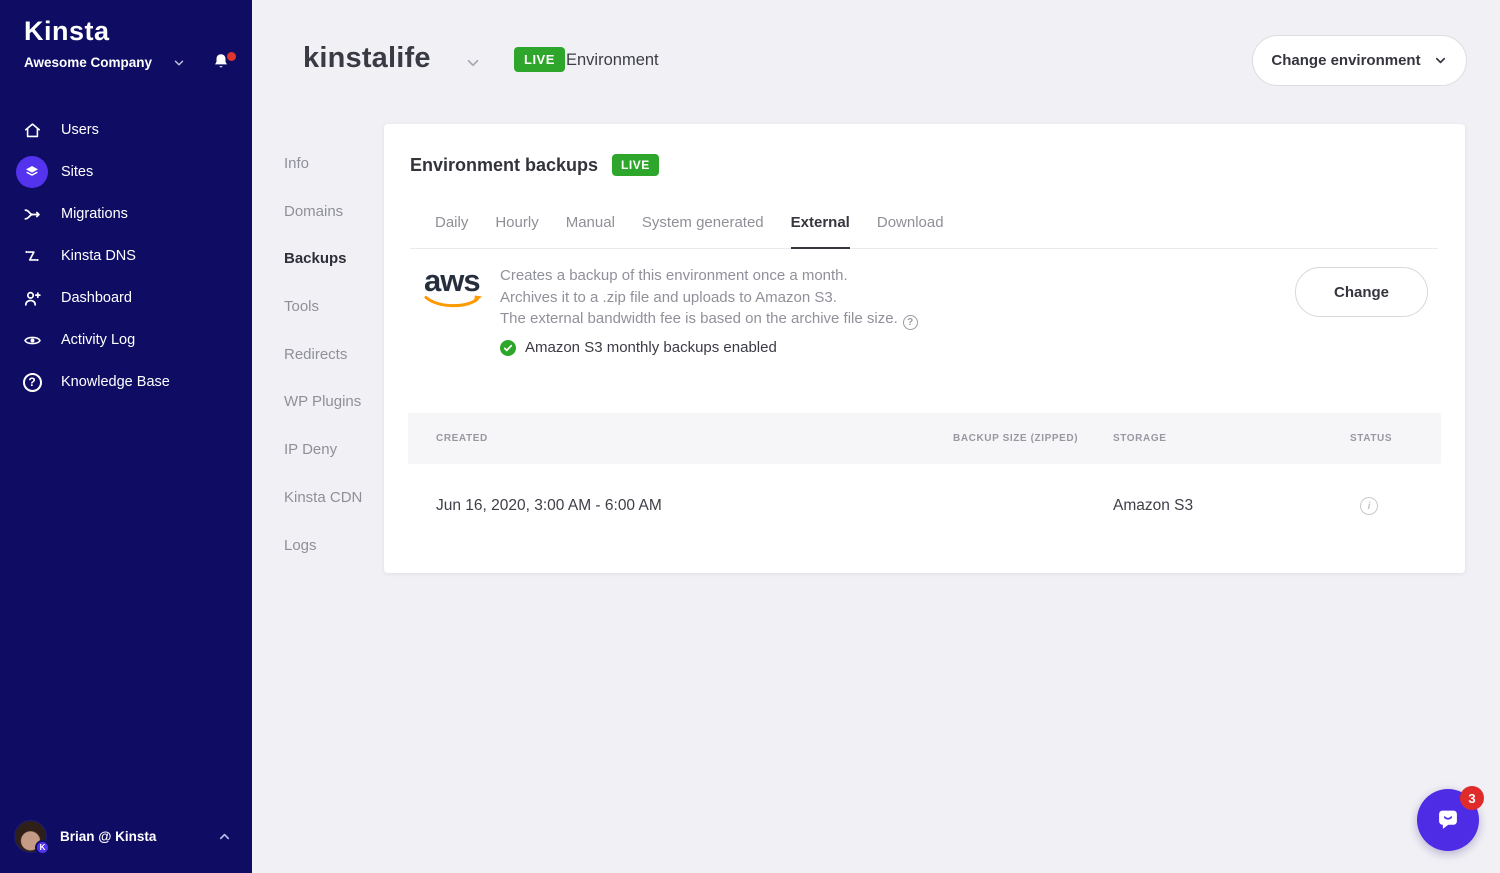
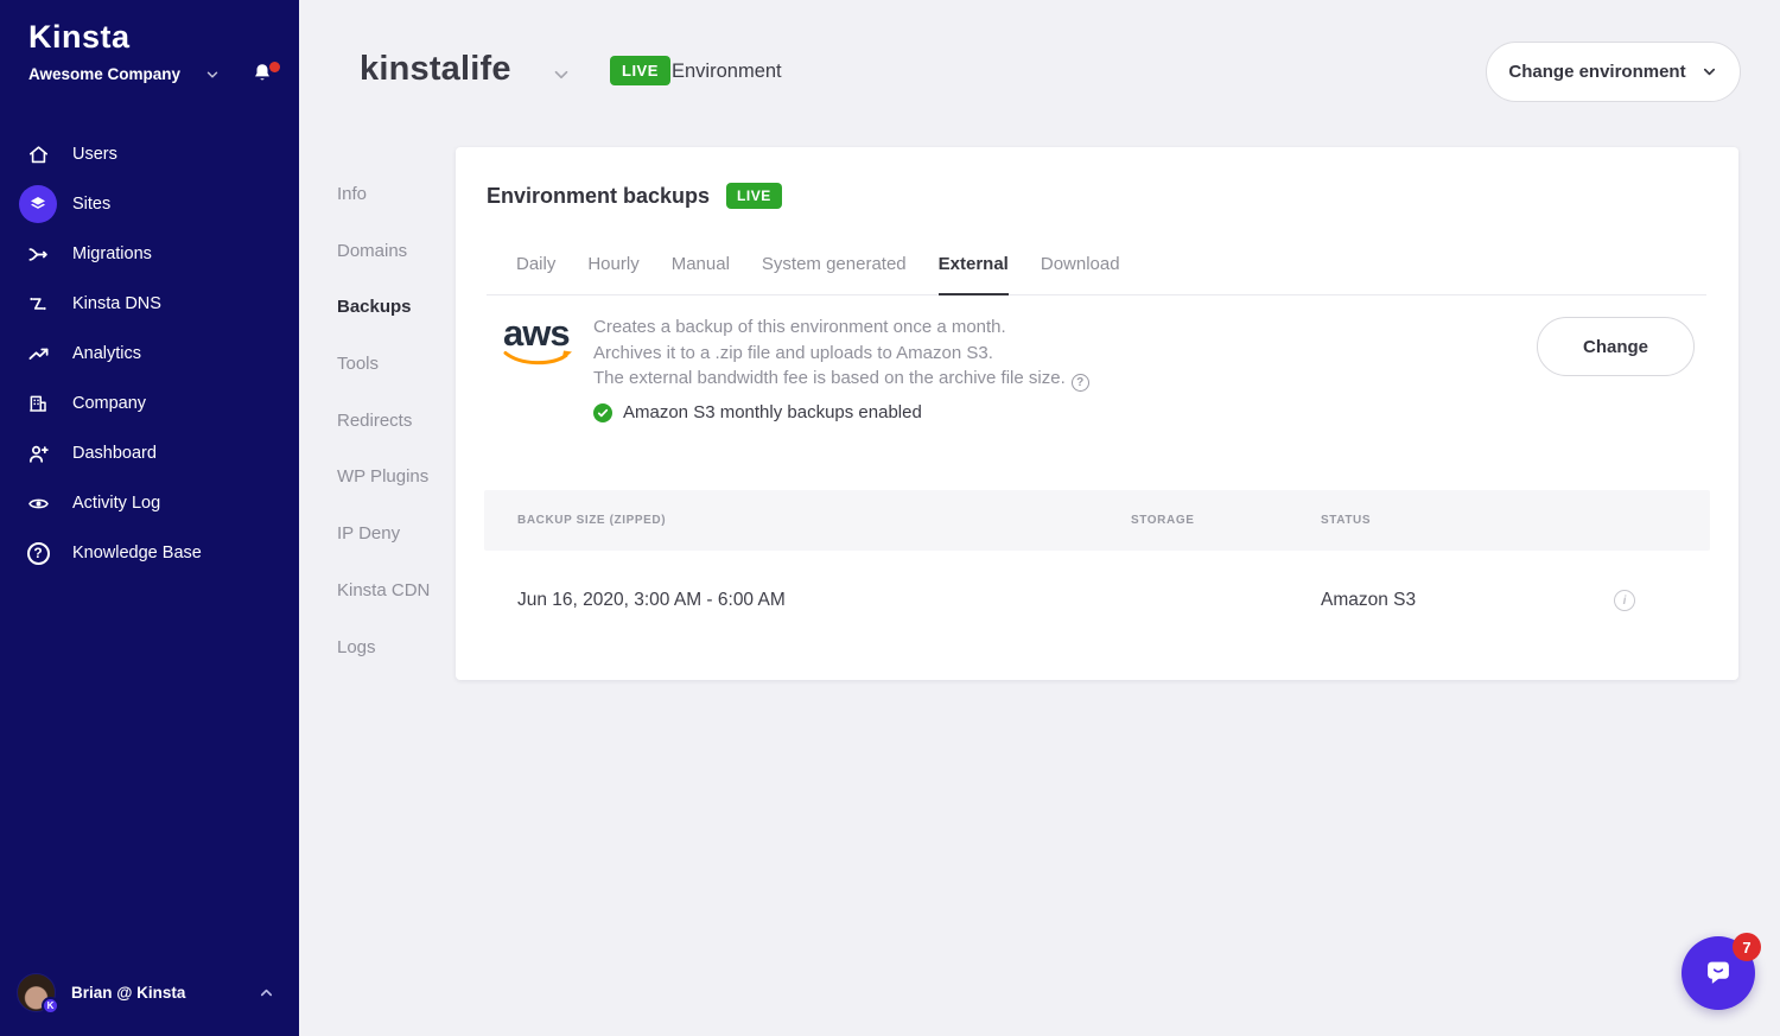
  Kinsta
  Awesome Company
  Users
  Sites
  Migrations
  Kinsta DNS
+ Analytics
+ Company
  Dashboard
  Activity Log
  ?
  Knowledge Base
  K
  Brian @ Kinsta
  kinstalife
  LIVE
  Environment
  Change environment
  Info
  Domains
  Backups
  Tools
  Redirects
  WP Plugins
  IP Deny
  Kinsta CDN
  Logs
  Environment backups
  LIVE
  Daily
  Hourly
  Manual
  System generated
  External
  Download
  aws
  Creates a backup of this environment once a month.
  Archives it to a .zip file and uploads to Amazon S3.
  The external bandwidth fee is based on the archive file size.
  ?
  Amazon S3 monthly backups enabled
  Change
- CREATED
  BACKUP SIZE (ZIPPED)
  STORAGE
  STATUS
  Jun 16, 2020, 3:00 AM - 6:00 AM
  Amazon S3
  i
- 3
+ 7
